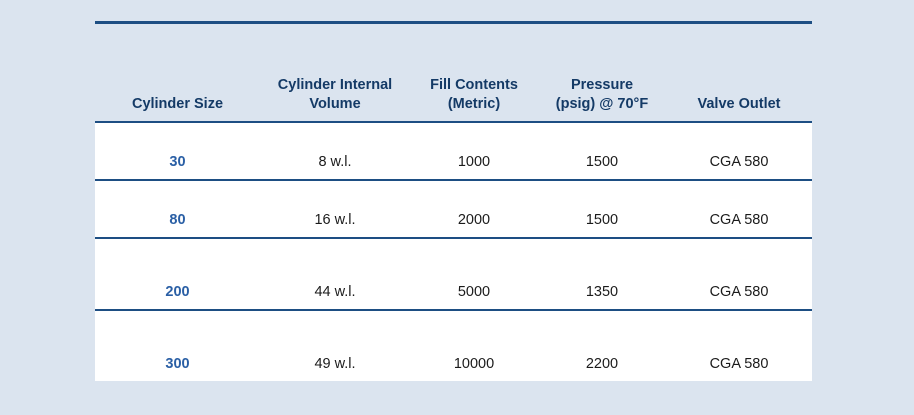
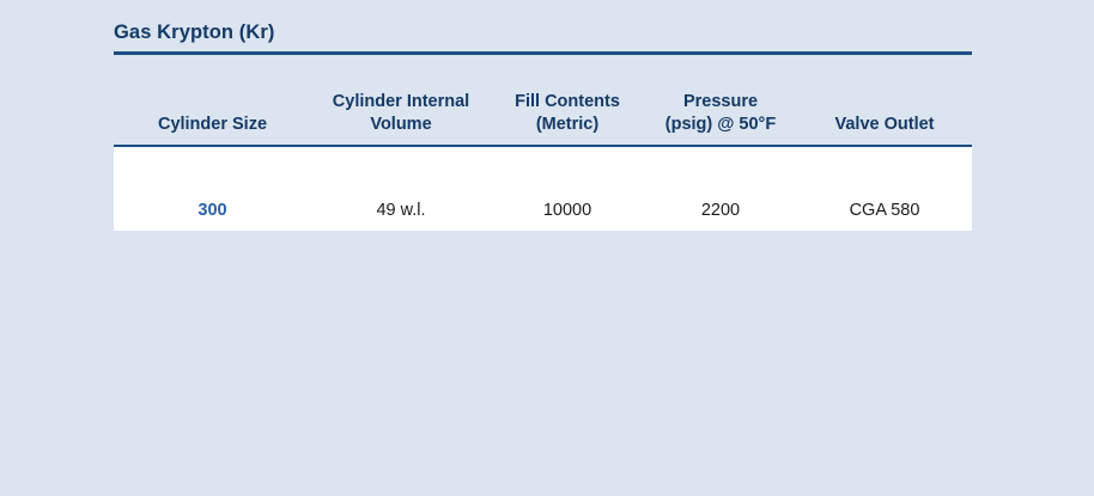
+ Gas Krypton (Kr)
- Cylinder Size	Cylinder Internal Volume	Fill Contents (Metric)	Pressure (psig) @ 70°F	Valve Outlet
+ Cylinder Size	Cylinder Internal Volume	Fill Contents (Metric)	Pressure (psig) @ 50°F	Valve Outlet
- 30	8 w.l.	1000	1500	CGA 580
- 80	16 w.l.	2000	1500	CGA 580
- 200	44 w.l.	5000	1350	CGA 580
  300	49 w.l.	10000	2200	CGA 580
